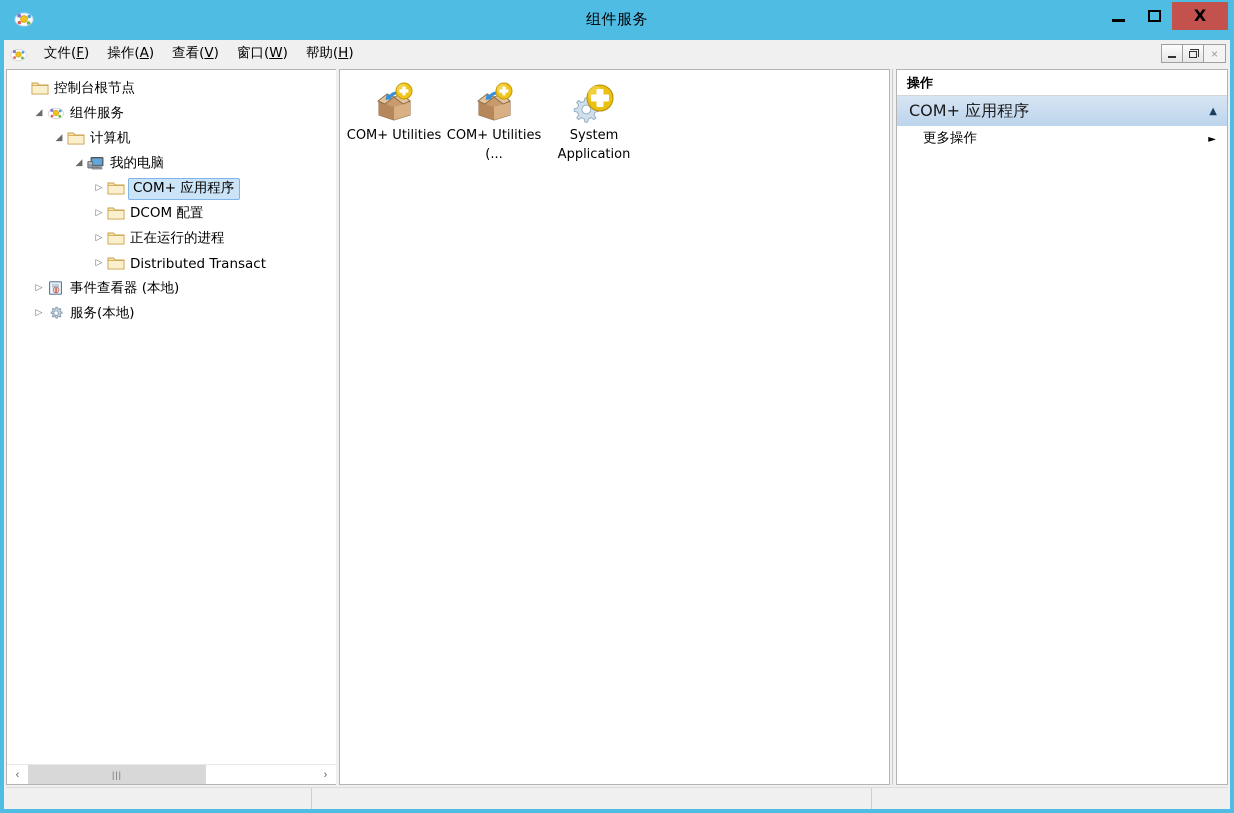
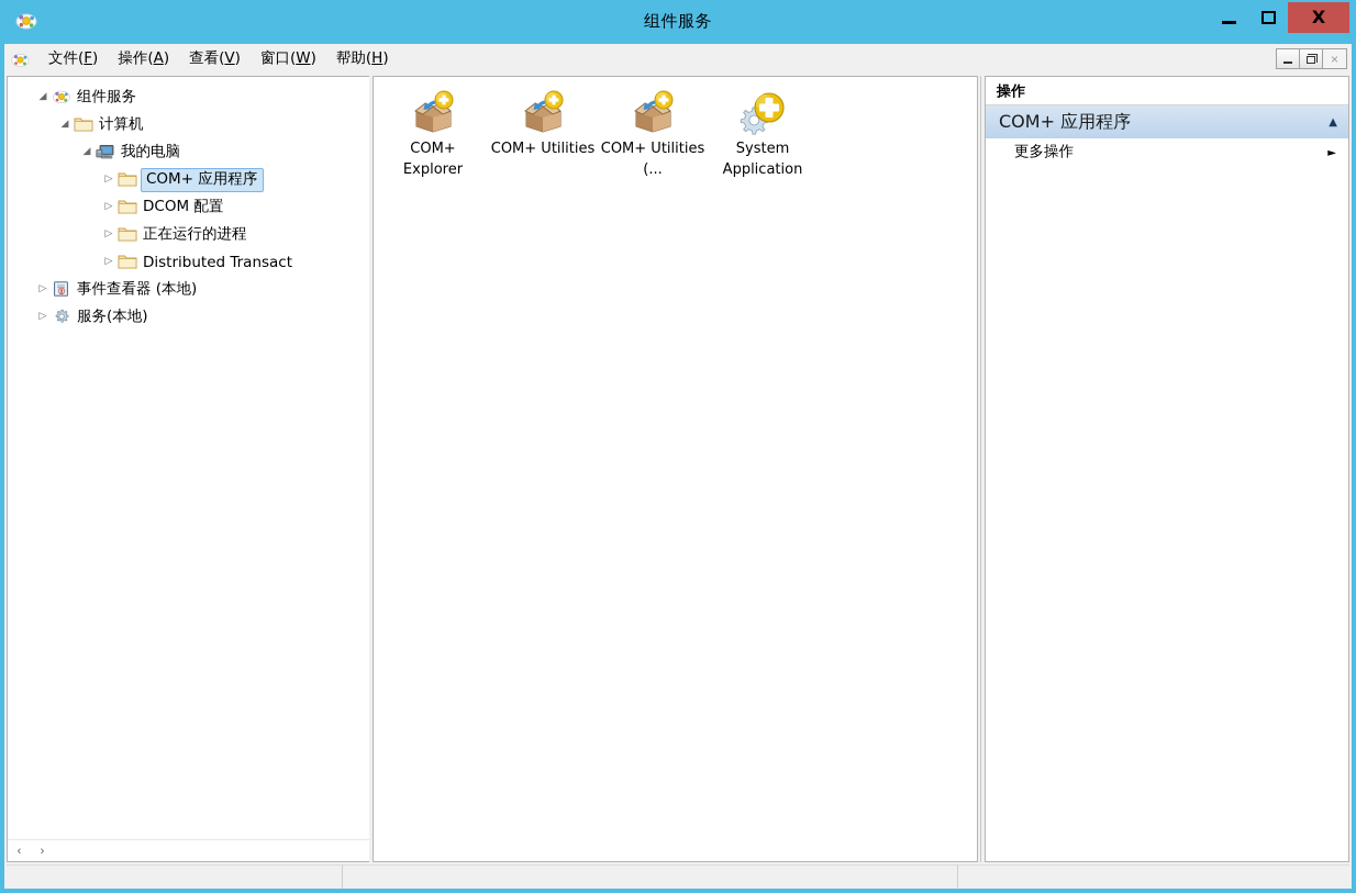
  组件服务
  X
  文件(F)
  操作(A)
  查看(V)
  窗口(W)
  帮助(H)
  ×
- 控制台根节点
  ◢
  组件服务
  ◢
  计算机
  ◢
  我的电脑
  ▷
  COM+ 应用程序
  ▷
  DCOM 配置
  ▷
  正在运行的进程
  ▷
  Distributed Transact
  ▷
  事件查看器 (本地)
  ▷
  服务(本地)
  ‹
- |||
  ›
+ COM+ Explorer
  COM+ Utilities
  COM+ Utilities (...
  System Application
  操作
  COM+ 应用程序
  ▲
  更多操作
  ►
